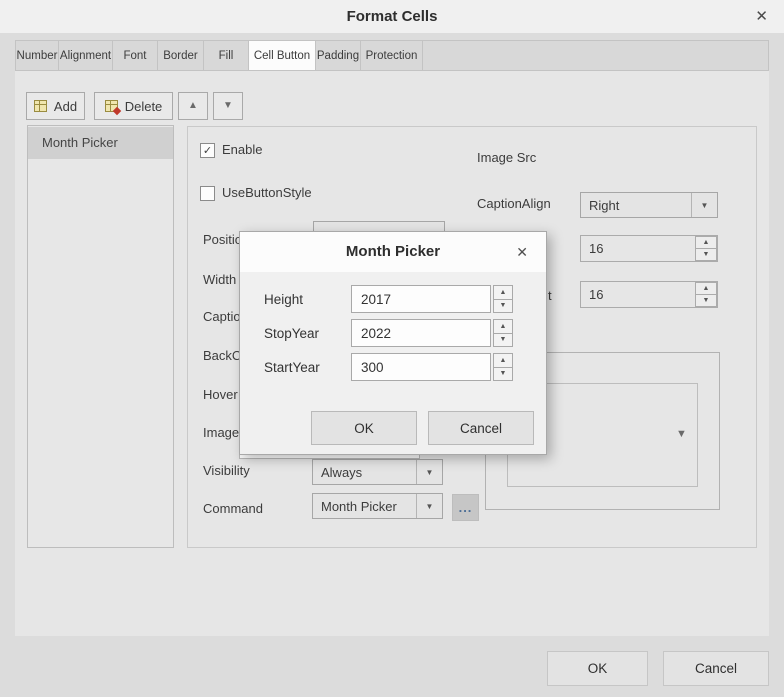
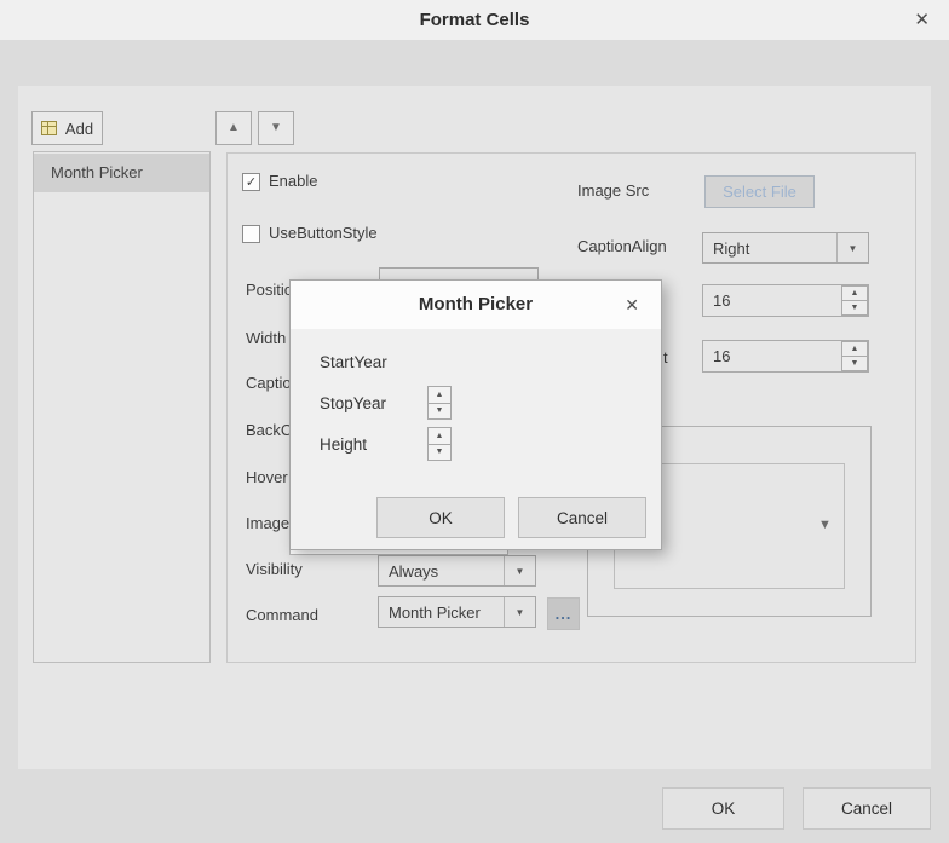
  Format Cells
  ✕
- Number
- Alignment
- Font
- Border
- Fill
- Cell Button
- Padding
- Protection
  Add
- Delete
  ▲
  ▼
  Month Picker
  ✓
  Enable
  UseButtonStyle
  Positi
  Width
  Captio
  Hover
  Image
  Visibility
  Command
  Always
  ▼
  Month Picker
  ▼
  ...
  Image Src
+ Select File
  CaptionAlign
  Right
  ▼
  16
  t
  16
  ▼
  Month Picker
  ✕
- Height
+ StartYear
- 2017
  StopYear
- 2022
- StartYear
+ Height
- 300
  OK
  Cancel
  OK
  Cancel
